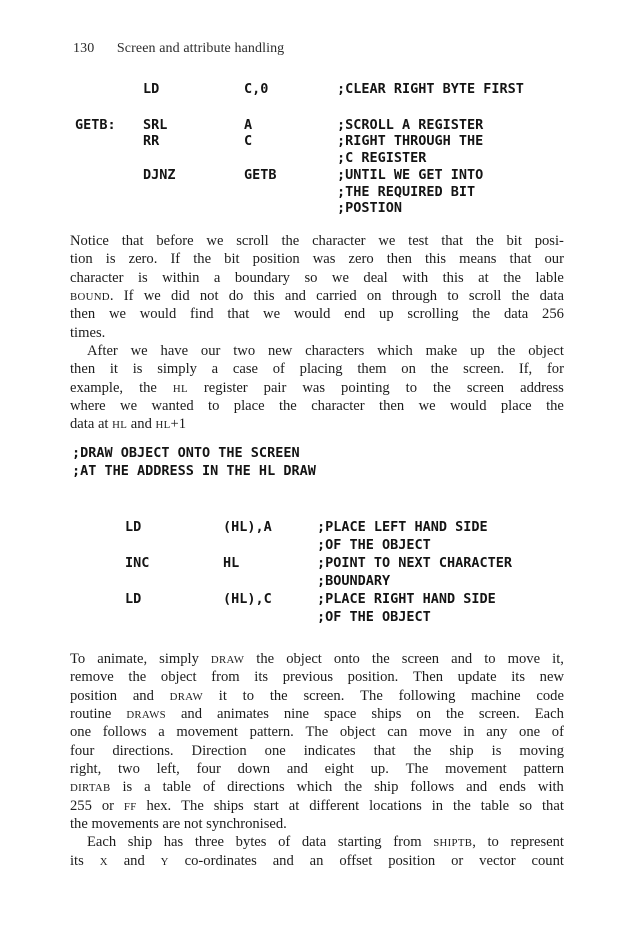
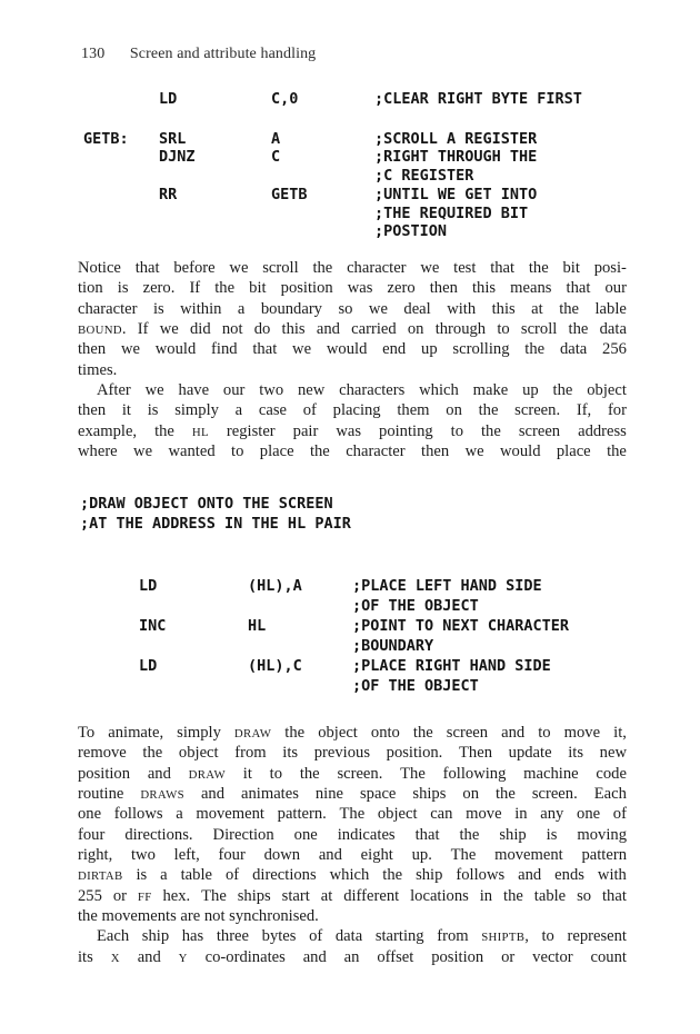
  130 Screen and attribute handling
  LD
  C,0
  ;CLEAR RIGHT BYTE FIRST
  GETB:
  SRL
  A
  ;SCROLL A REGISTER
- RR
+ DJNZ
  C
  ;RIGHT THROUGH THE
  ;C REGISTER
- DJNZ
+ RR
  GETB
  ;UNTIL WE GET INTO
  ;THE REQUIRED BIT
  ;POSTION
  Notice
  that
  before
  we
  scroll
  the
  character
  we
  test
  that
  the
  bit
  posi-
  tion
  is
  zero.
  If
  the
  bit
  position
  was
  zero
  then
  this
  means
  that
  our
  character
  is
  within
  a
  boundary
  so
  we
  deal
  with
  this
  at
  the
  lable
  BOUND.
  If
  we
  did
  not
  do
  this
  and
  carried
  on
  through
  to
  scroll
  the
  data
  then
  we
  would
  find
  that
  we
  would
  end
  up
  scrolling
  the
  data
  256
  times.
  After
  we
  have
  our
  two
  new
  characters
  which
  make
  up
  the
  object
  then
  it
  is
  simply
  a
  case
  of
  placing
  them
  on
  the
  screen.
  If,
  for
  example,
  the
  HL
  register
  pair
  was
  pointing
  to
  the
  screen
  address
  where
  we
  wanted
  to
  place
  the
  character
  then
  we
  would
  place
  the
- data at HL and HL+1
  ;DRAW OBJECT ONTO THE SCREEN
- ;AT THE ADDRESS IN THE HL DRAW
+ ;AT THE ADDRESS IN THE HL PAIR
  LD
  (HL),A
  ;PLACE LEFT HAND SIDE
  ;OF THE OBJECT
  INC
  HL
  ;POINT TO NEXT CHARACTER
  ;BOUNDARY
  LD
  (HL),C
  ;PLACE RIGHT HAND SIDE
  ;OF THE OBJECT
  To
  animate,
  simply
  DRAW
  the
  object
  onto
  the
  screen
  and
  to
  move
  it,
  remove
  the
  object
  from
  its
  previous
  position.
  Then
  update
  its
  new
  position
  and
  DRAW
  it
  to
  the
  screen.
  The
  following
  machine
  code
  routine
  DRAWS
  and
  animates
  nine
  space
  ships
  on
  the
  screen.
  Each
  one
  follows
  a
  movement
  pattern.
  The
  object
  can
  move
  in
  any
  one
  of
  four
  directions.
  Direction
  one
  indicates
  that
  the
  ship
  is
  moving
  right,
  two
  left,
  four
  down
  and
  eight
  up.
  The
  movement
  pattern
  DIRTAB
  is
  a
  table
  of
  directions
  which
  the
  ship
  follows
  and
  ends
  with
  255
  or
  FF
  hex.
  The
  ships
  start
  at
  different
  locations
  in
  the
  table
  so
  that
  the movements are not synchronised.
  Each
  ship
  has
  three
  bytes
  of
  data
  starting
  from
  SHIPTB,
  to
  represent
  its
  X
  and
  Y
  co-ordinates
  and
  an
  offset
  position
  or
  vector
  count
